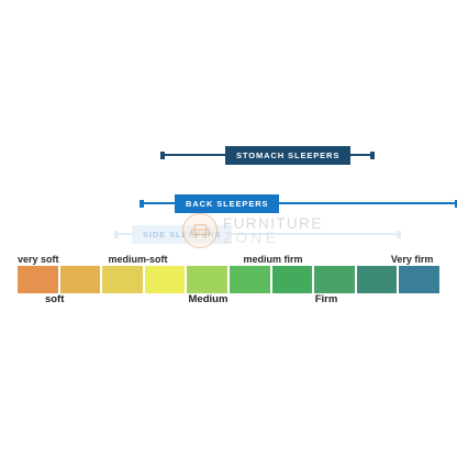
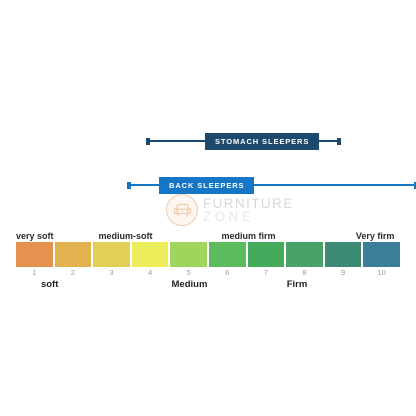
  STOMACH SLEEPERS
  BACK SLEEPERS
- SIDE SLEEPERS
  FURNITURE
  ZONE
  very soft
  medium-soft
  medium firm
  Very firm
+ 1
+ 2
+ 3
+ 4
+ 5
+ 6
+ 7
+ 8
+ 9
+ 10
  soft
  Medium
  Firm
